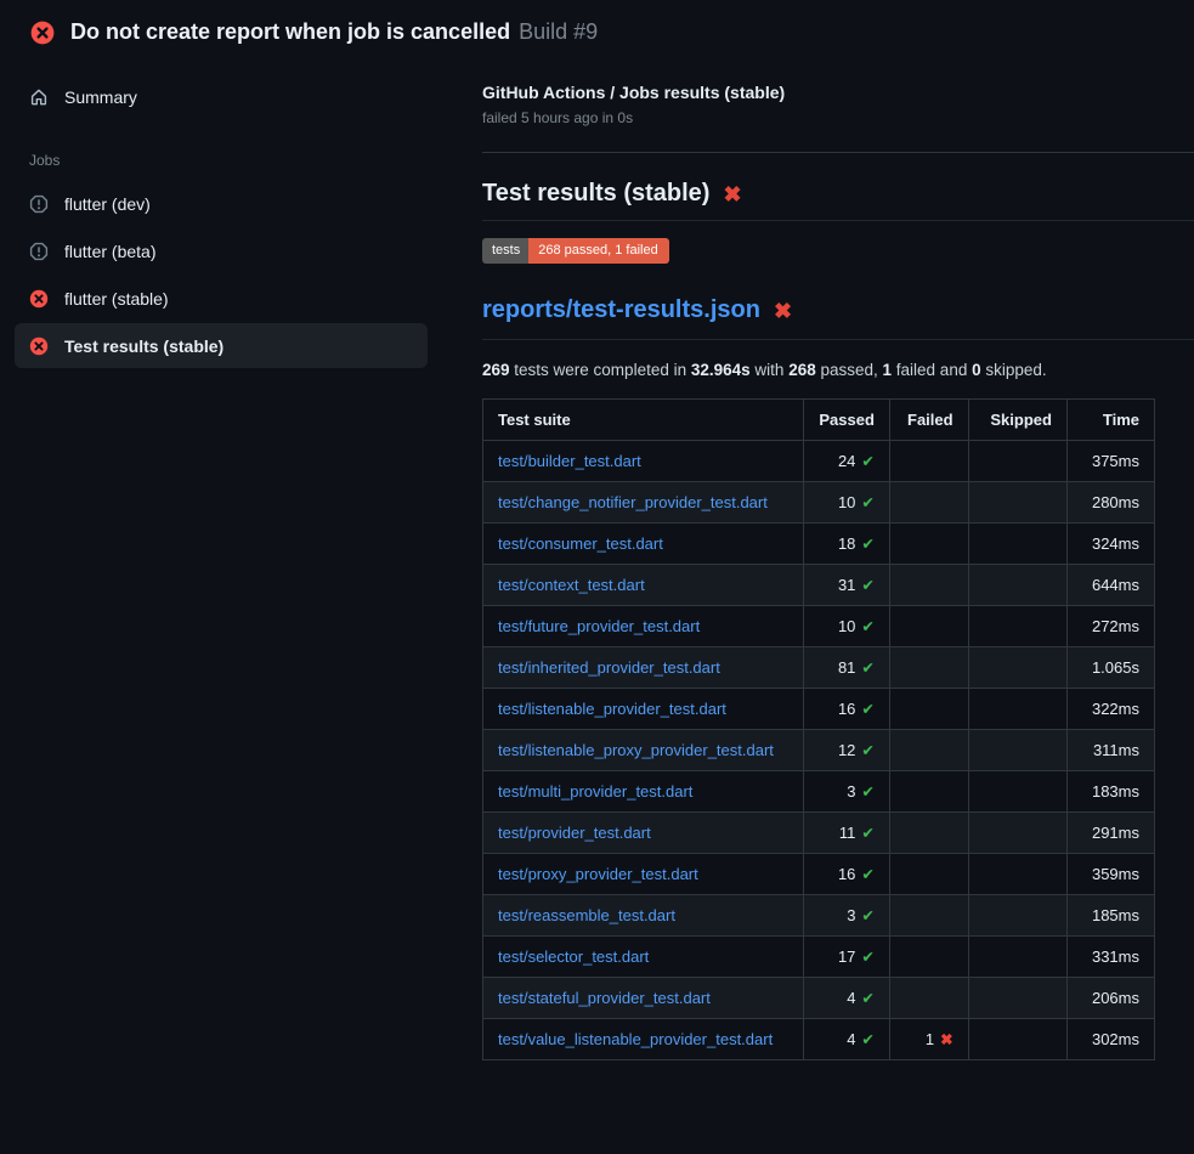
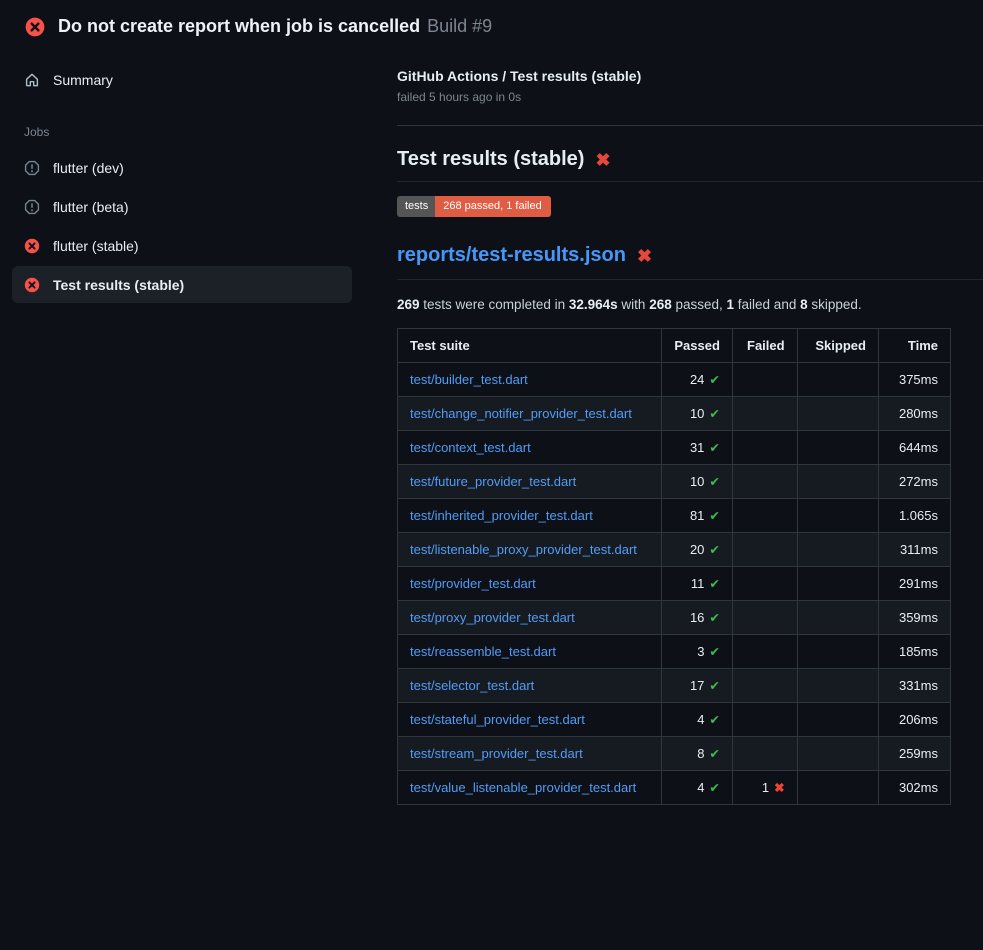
  Do not create report when job is cancelled Build #9
  Summary
  Jobs
  flutter (dev)
  flutter (beta)
  flutter (stable)
  Test results (stable)
- GitHub Actions / Jobs results (stable)
+ GitHub Actions / Test results (stable)
  failed 5 hours ago in 0s
  Test results (stable)
  ✖
  tests
  268 passed, 1 failed
  reports/test-results.json
  ✖
- 269 tests were completed in 32.964s with 268 passed, 1 failed and 0 skipped.
+ 269 tests were completed in 32.964s with 268 passed, 1 failed and 8 skipped.
  Test suite	Passed	Failed	Skipped	Time
  test/builder_test.dart	24 ✔			375ms
  test/change_notifier_provider_test.dart	10 ✔			280ms
- test/consumer_test.dart	18 ✔			324ms
  test/context_test.dart	31 ✔			644ms
  test/future_provider_test.dart	10 ✔			272ms
  test/inherited_provider_test.dart	81 ✔			1.065s
- test/listenable_provider_test.dart	16 ✔			322ms
- test/listenable_proxy_provider_test.dart	12 ✔			311ms
+ test/listenable_proxy_provider_test.dart	20 ✔			311ms
- test/multi_provider_test.dart	3 ✔			183ms
  test/provider_test.dart	11 ✔			291ms
  test/proxy_provider_test.dart	16 ✔			359ms
  test/reassemble_test.dart	3 ✔			185ms
  test/selector_test.dart	17 ✔			331ms
  test/stateful_provider_test.dart	4 ✔			206ms
+ test/stream_provider_test.dart	8 ✔			259ms
  test/value_listenable_provider_test.dart	4 ✔	1 ✖		302ms
